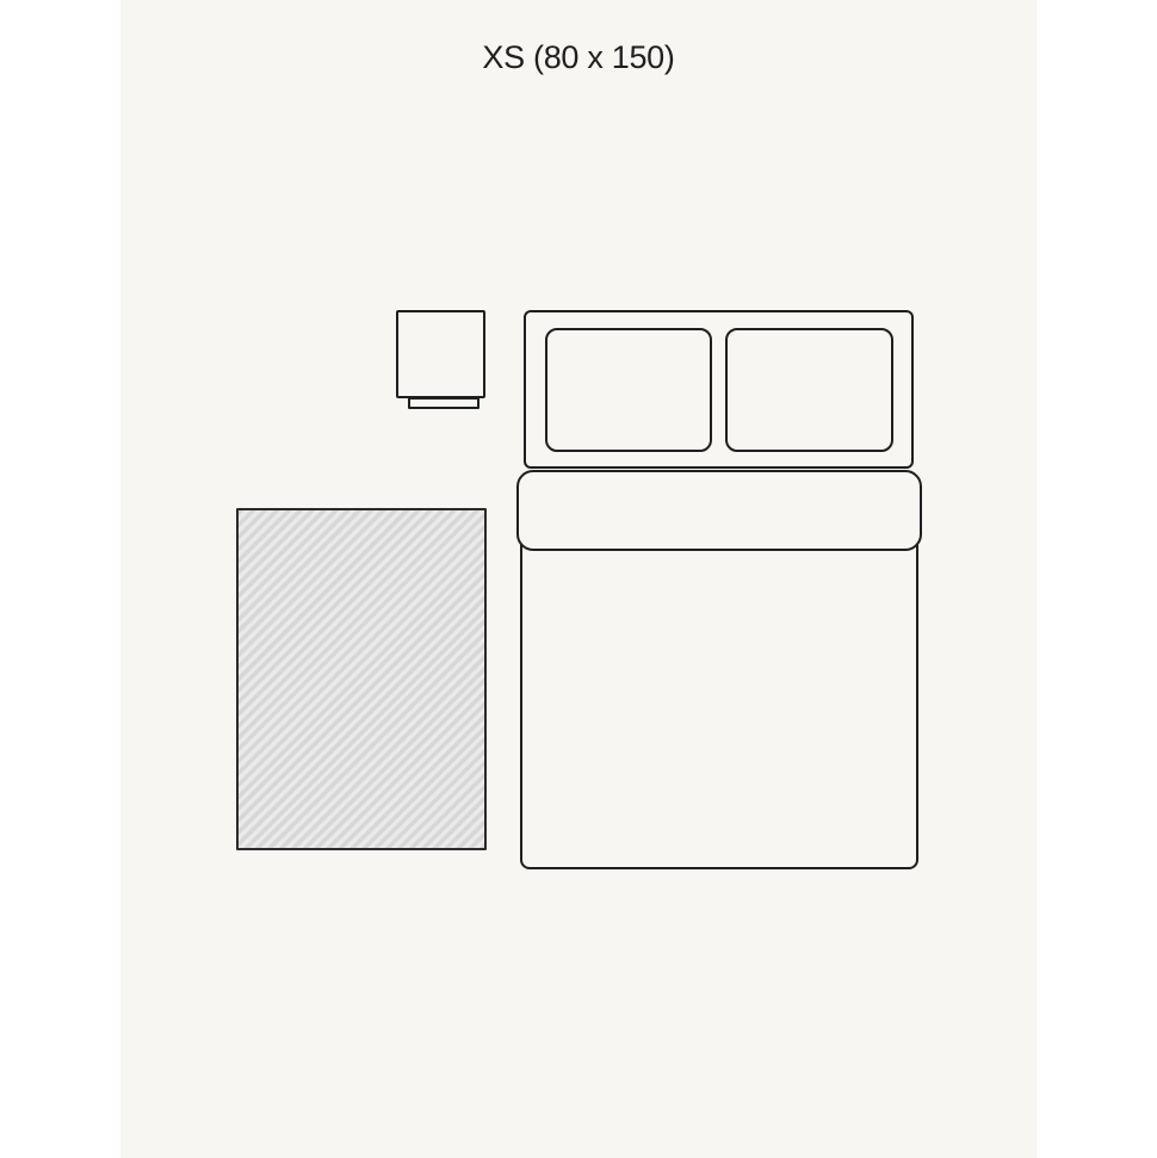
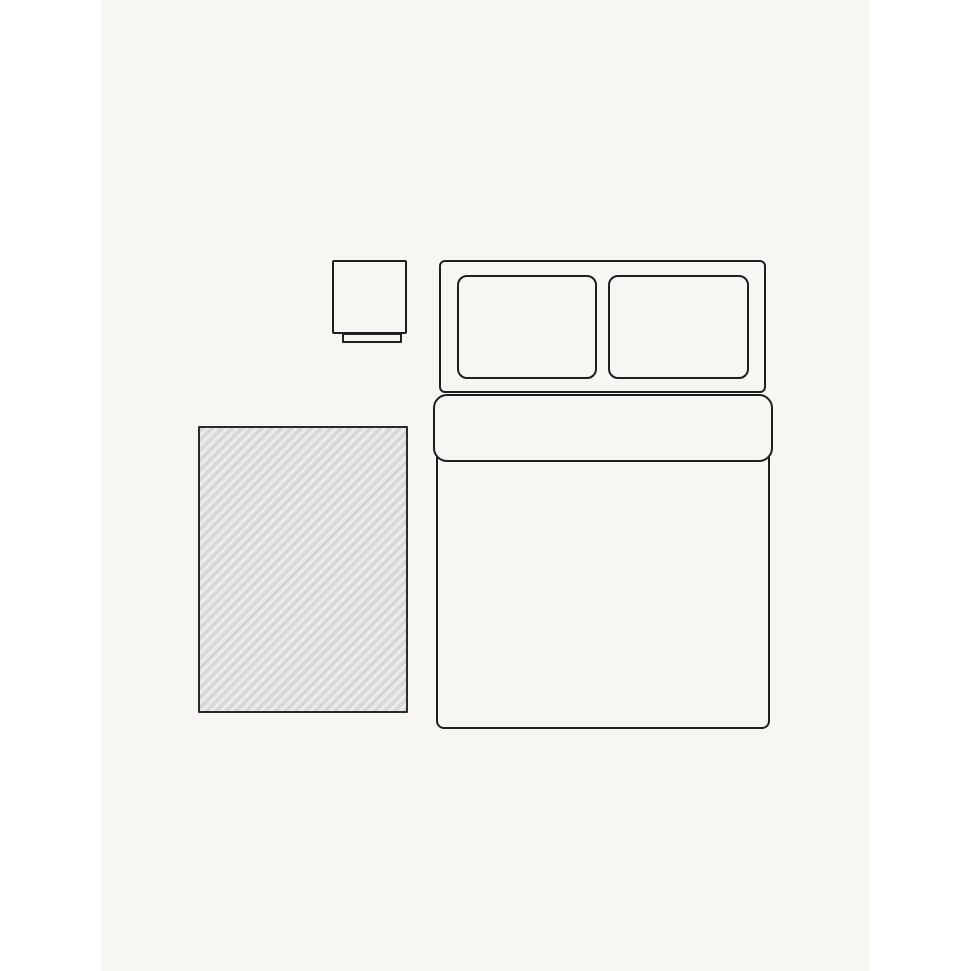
- XS (80 x 150)
